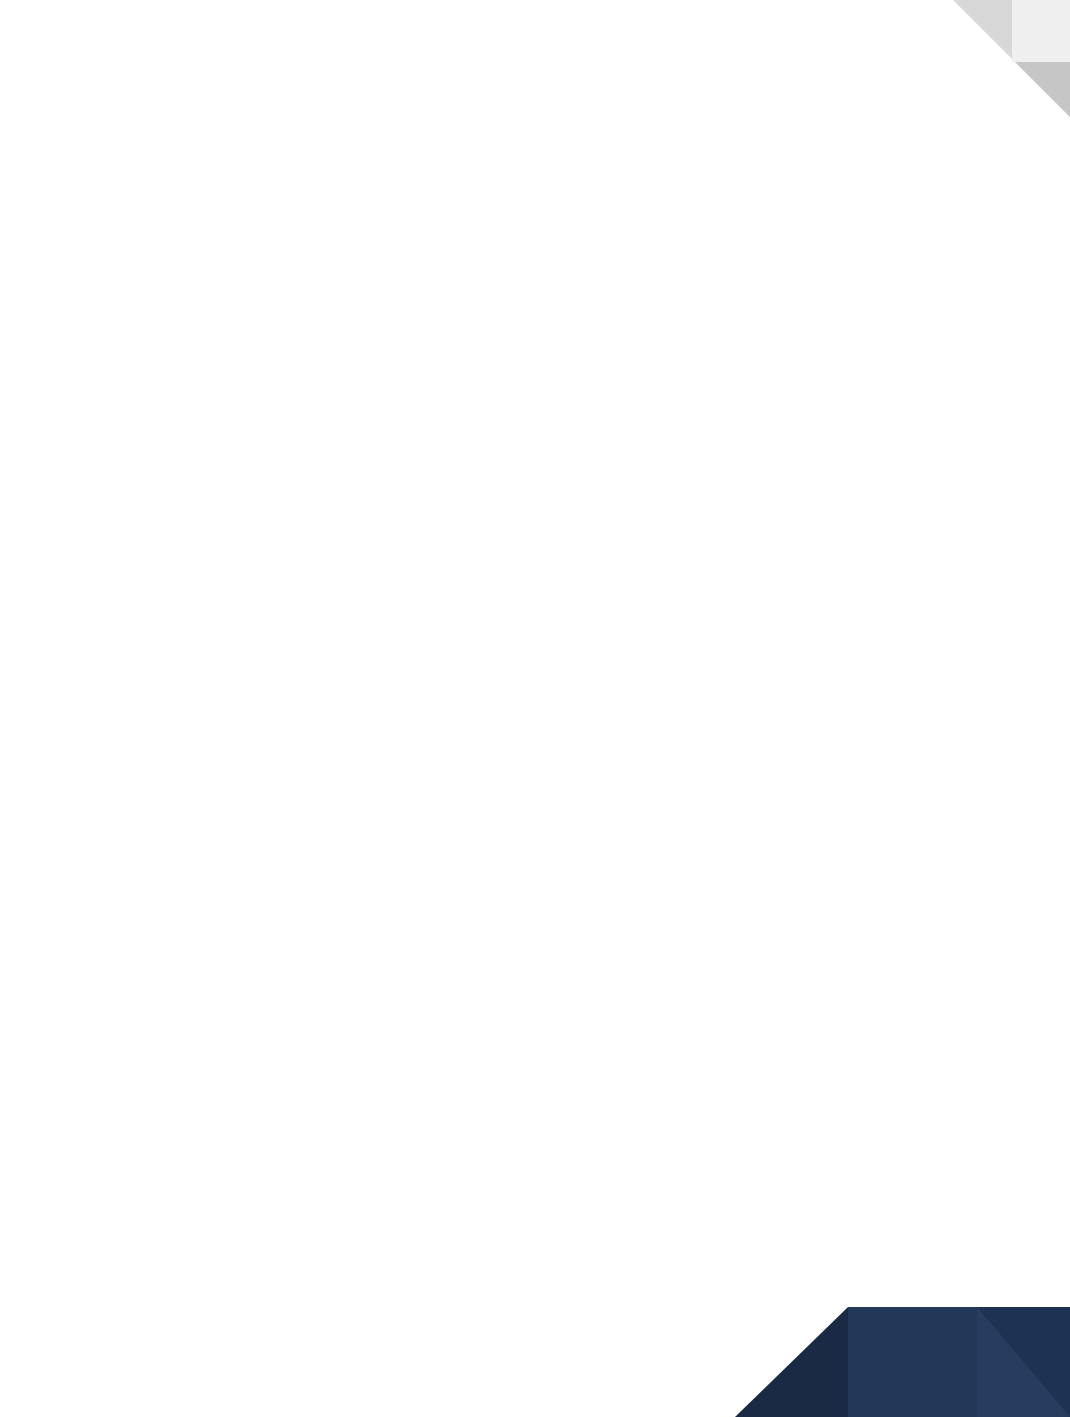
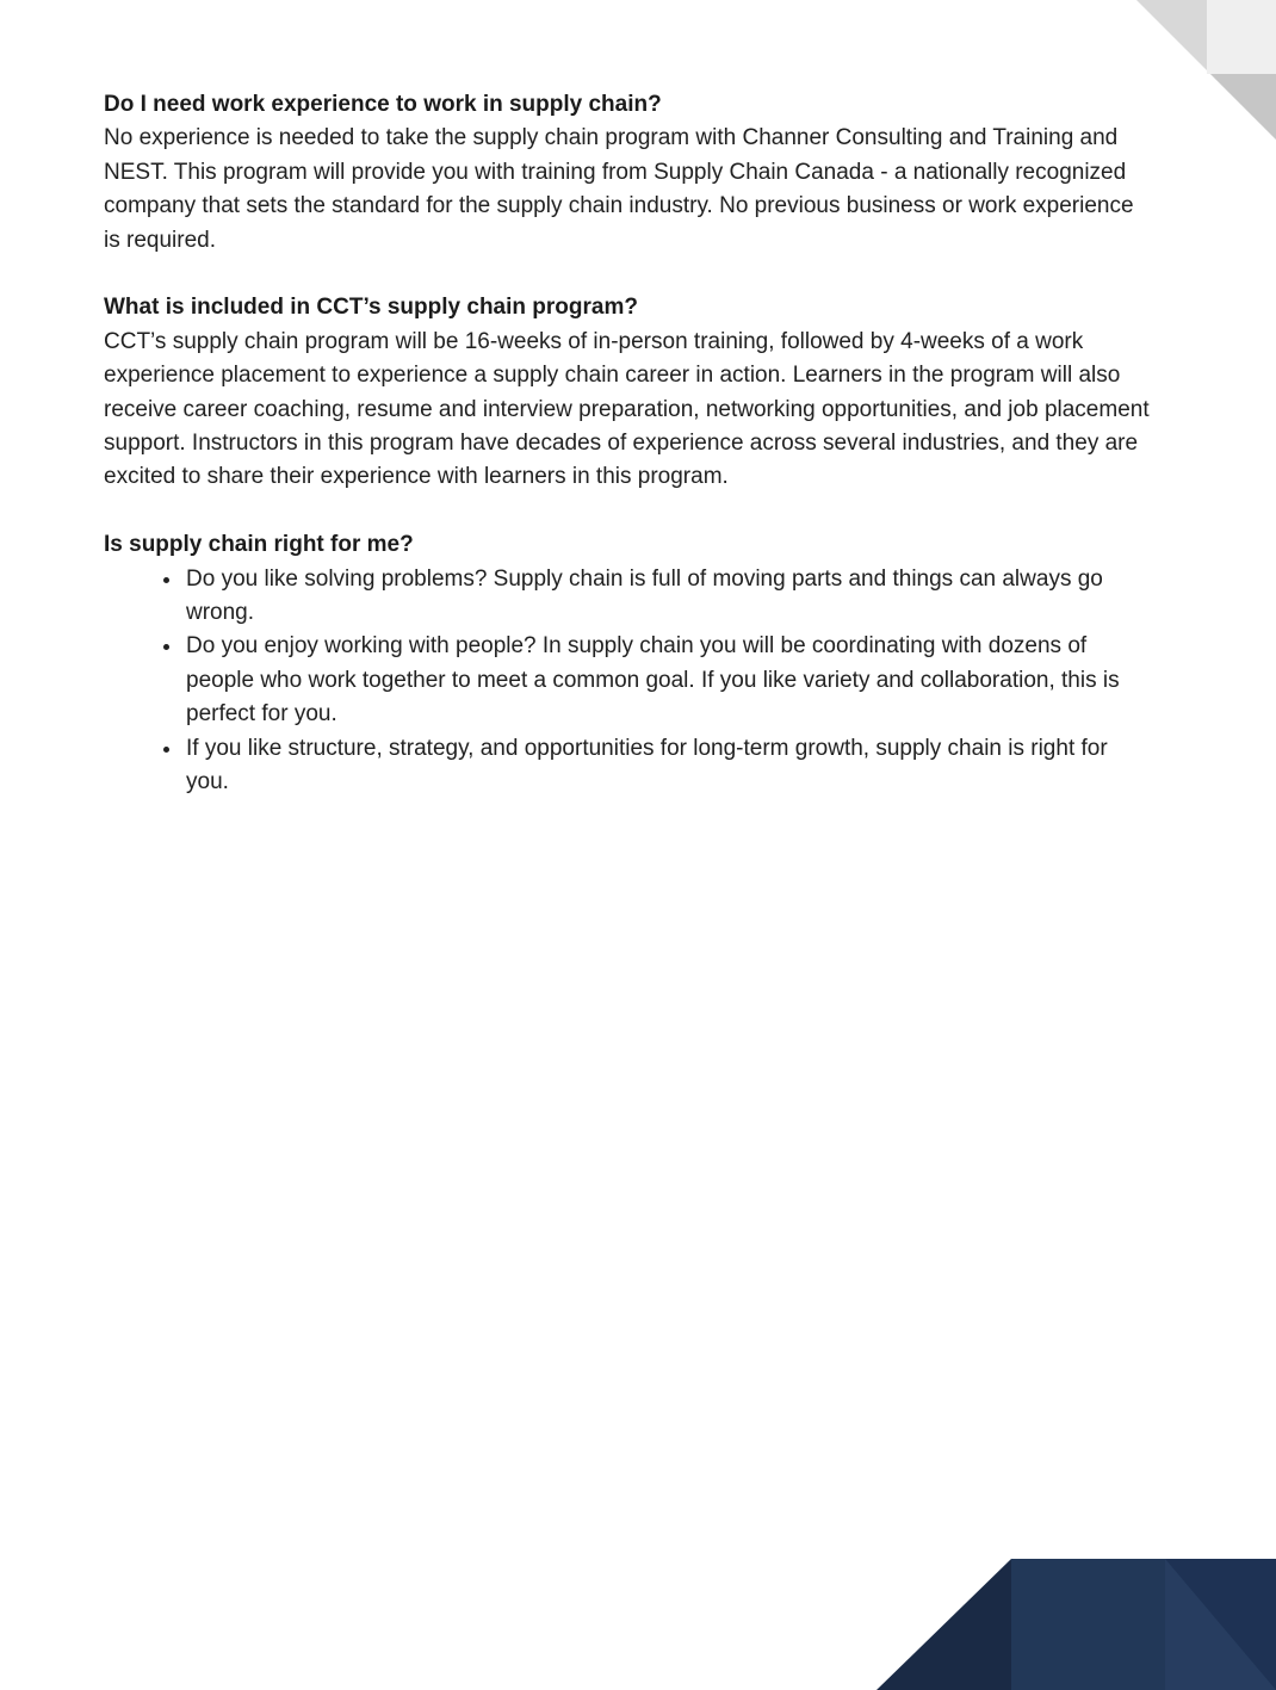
+ Do I need work experience to work in supply chain?
+ No experience is needed to take the supply chain program with Channer Consulting and Training and NEST. This program will provide you with training from Supply Chain Canada - a nationally recognized company that sets the standard for the supply chain industry. No previous business or work experience is required.
+ What is included in CCT’s supply chain program?
+ CCT’s supply chain program will be 16-weeks of in-person training, followed by 4-weeks of a work experience placement to experience a supply chain career in action. Learners in the program will also receive career coaching, resume and interview preparation, networking opportunities, and job placement support. Instructors in this program have decades of experience across several industries, and they are excited to share their experience with learners in this program.
+ Is supply chain right for me?
+ Do you like solving problems? Supply chain is full of moving parts and things can always go wrong.
+ Do you enjoy working with people? In supply chain you will be coordinating with dozens of people who work together to meet a common goal. If you like variety and collaboration, this is perfect for you.
+ If you like structure, strategy, and opportunities for long-term growth, supply chain is right for you.
